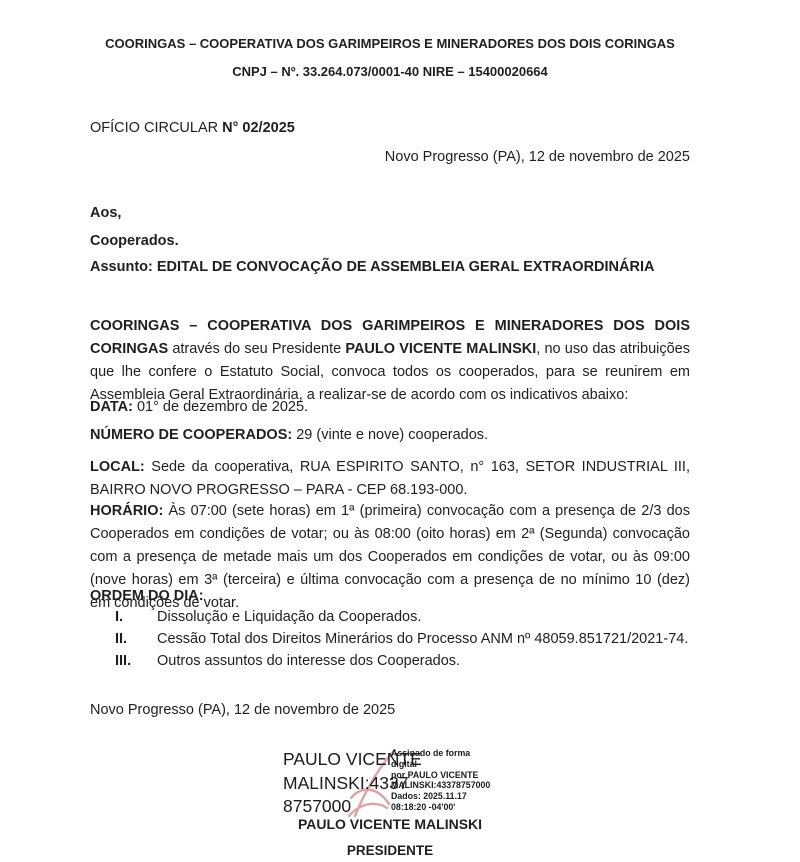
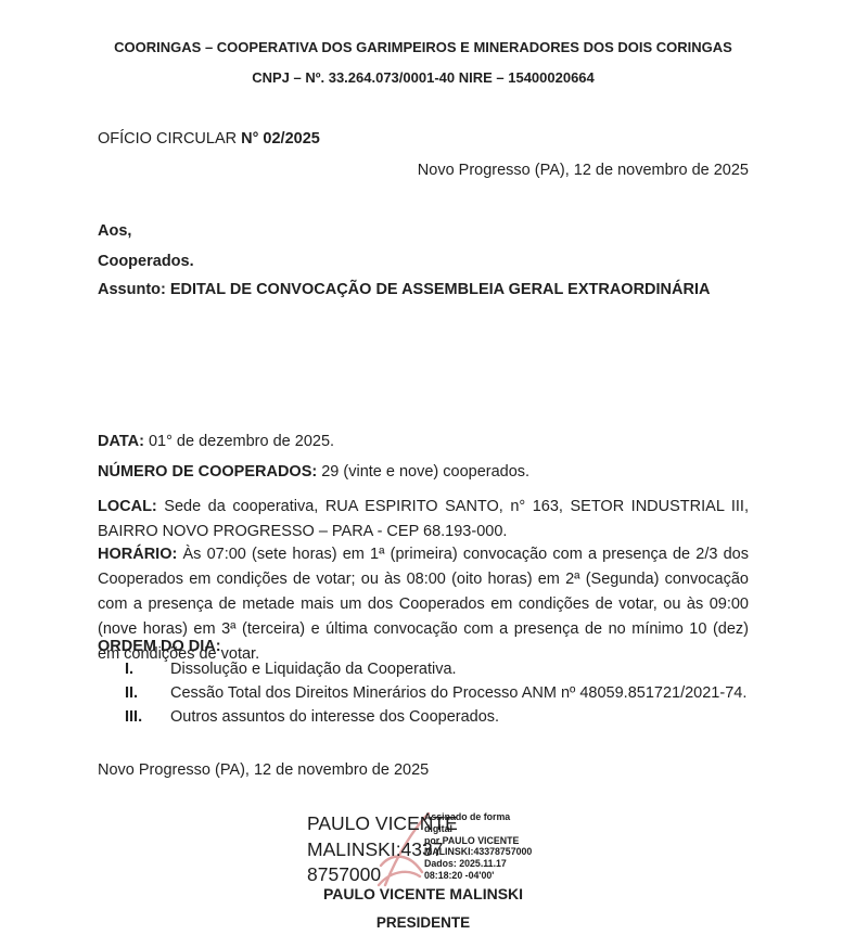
  COORINGAS – COOPERATIVA DOS GARIMPEIROS E MINERADORES DOS DOIS CORINGAS
  CNPJ – Nº. 33.264.073/0001-40 NIRE – 15400020664
  OFÍCIO CIRCULAR N° 02/2025
  Novo Progresso (PA), 12 de novembro de 2025
  Aos,
  Cooperados.
  Assunto: EDITAL DE CONVOCAÇÃO DE ASSEMBLEIA GERAL EXTRAORDINÁRIA
- COORINGAS – COOPERATIVA DOS GARIMPEIROS E MINERADORES DOS DOIS CORINGAS através do seu Presidente PAULO VICENTE MALINSKI, no uso das atribuições que lhe confere o Estatuto Social, convoca todos os cooperados, para se reunirem em Assembleia Geral Extraordinária, a realizar-se de acordo com os indicativos abaixo:
  DATA: 01° de dezembro de 2025.
  NÚMERO DE COOPERADOS: 29 (vinte e nove) cooperados.
  LOCAL: Sede da cooperativa, RUA ESPIRITO SANTO, n° 163, SETOR INDUSTRIAL III, BAIRRO NOVO PROGRESSO – PARA - CEP 68.193-000.
  HORÁRIO: Às 07:00 (sete horas) em 1ª (primeira) convocação com a presença de 2/3 dos Cooperados em condições de votar; ou às 08:00 (oito horas) em 2ª (Segunda) convocação com a presença de metade mais um dos Cooperados em condições de votar, ou às 09:00 (nove horas) em 3ª (terceira) e última convocação com a presença de no mínimo 10 (dez) em condições de votar.
  ORDEM DO DIA:
- I. Dissolução e Liquidação da Cooperados.
+ I. Dissolução e Liquidação da Cooperativa.
  II. Cessão Total dos Direitos Minerários do Processo ANM nº 48059.851721/2021-74.
  III. Outros assuntos do interesse dos Cooperados.
  Novo Progresso (PA), 12 de novembro de 2025
  PAULO VICENTE
  MALINSKI:4337
  8757000
  Assinado de forma digital
  por PAULO VICENTE
  MALINSKI:43378757000
  Dados: 2025.11.17
  08:18:20 -04'00'
  PAULO VICENTE MALINSKI
  PRESIDENTE
